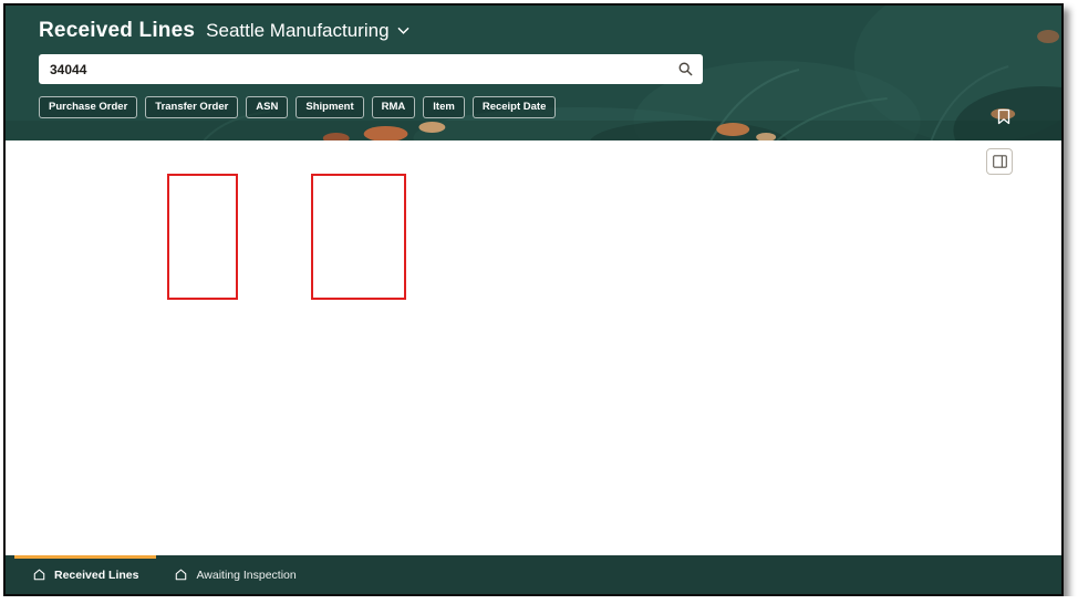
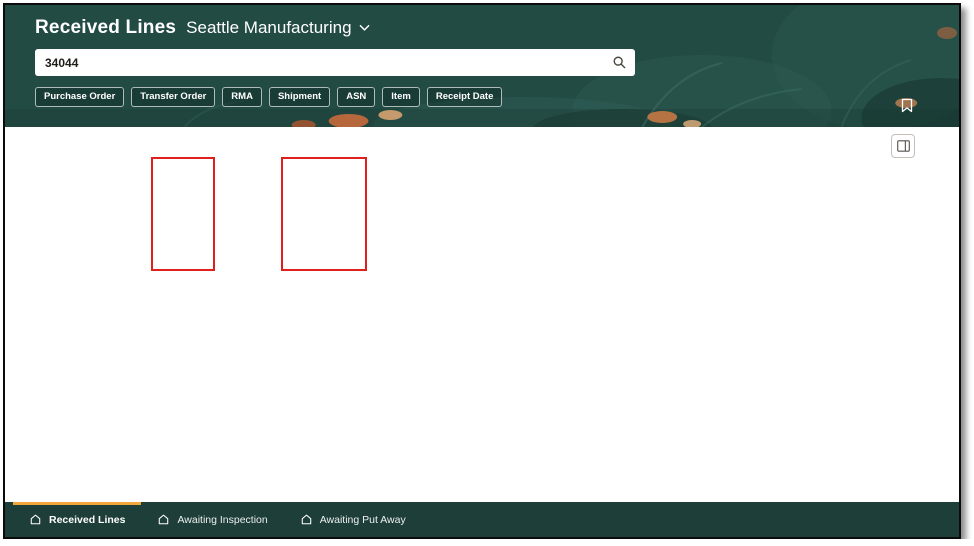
  Received Lines
  Seattle Manufacturing
  34044
  Purchase Order
  Transfer Order
- ASN
+ RMA
  Shipment
- RMA
+ ASN
  Item
  Receipt Date
  Received Lines
  Awaiting Inspection
+ Awaiting Put Away
